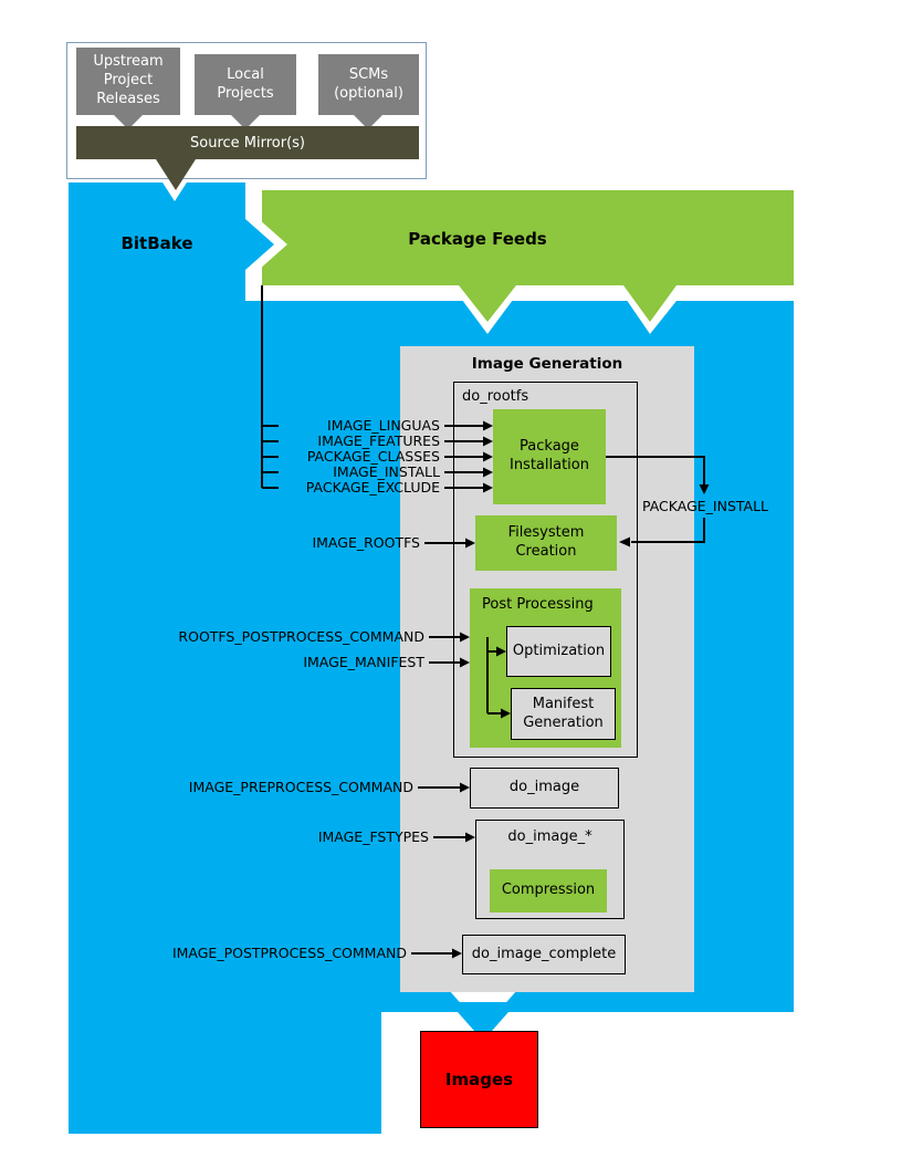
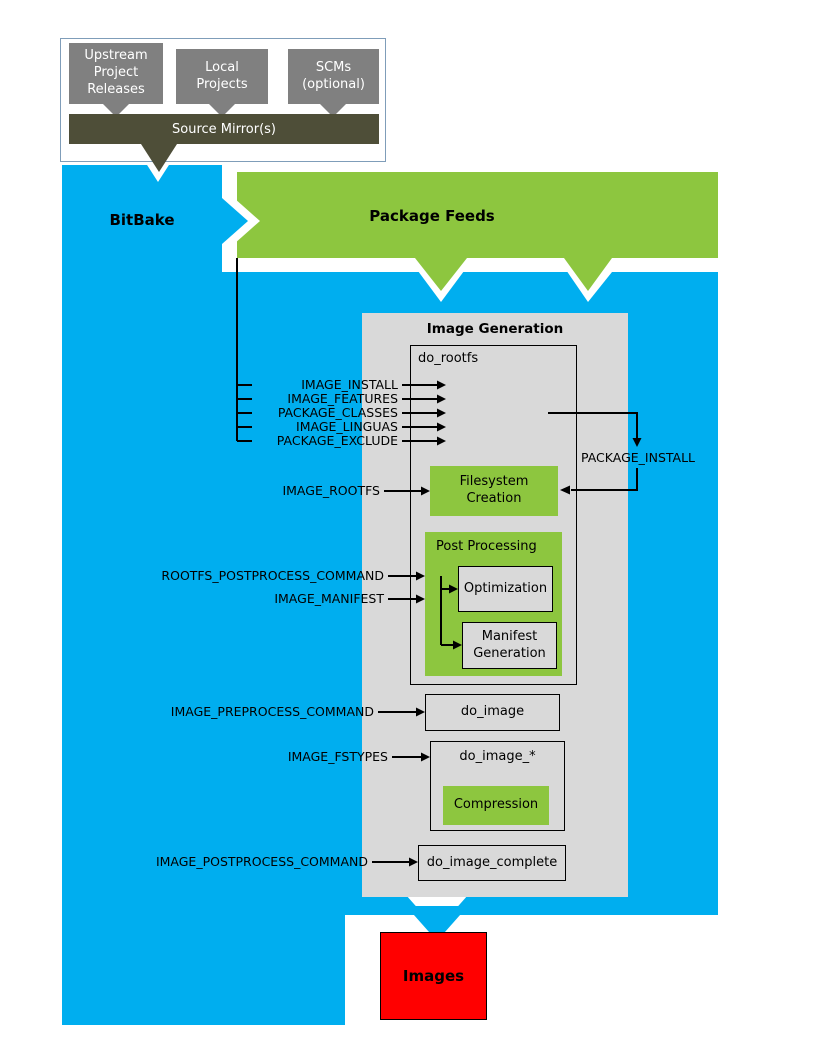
  Upstream Project Releases
  Local Projects
  SCMs (optional)
  Source Mirror(s)
  BitBake
  Package Feeds
  Image Generation
  do_rootfs
- Package Installation
  Filesystem Creation
  Post Processing
  Optimization
  Manifest Generation
  do_image
  do_image_*
  Compression
  do_image_complete
  Images
- IMAGE_LINGUAS
+ IMAGE_INSTALL
  IMAGE_FEATURES
  PACKAGE_CLASSES
- IMAGE_INSTALL
+ IMAGE_LINGUAS
  PACKAGE_EXCLUDE
  PACKAGE_INSTALL
  IMAGE_ROOTFS
  ROOTFS_POSTPROCESS_COMMAND
  IMAGE_MANIFEST
  IMAGE_PREPROCESS_COMMAND
  IMAGE_FSTYPES
  IMAGE_POSTPROCESS_COMMAND
